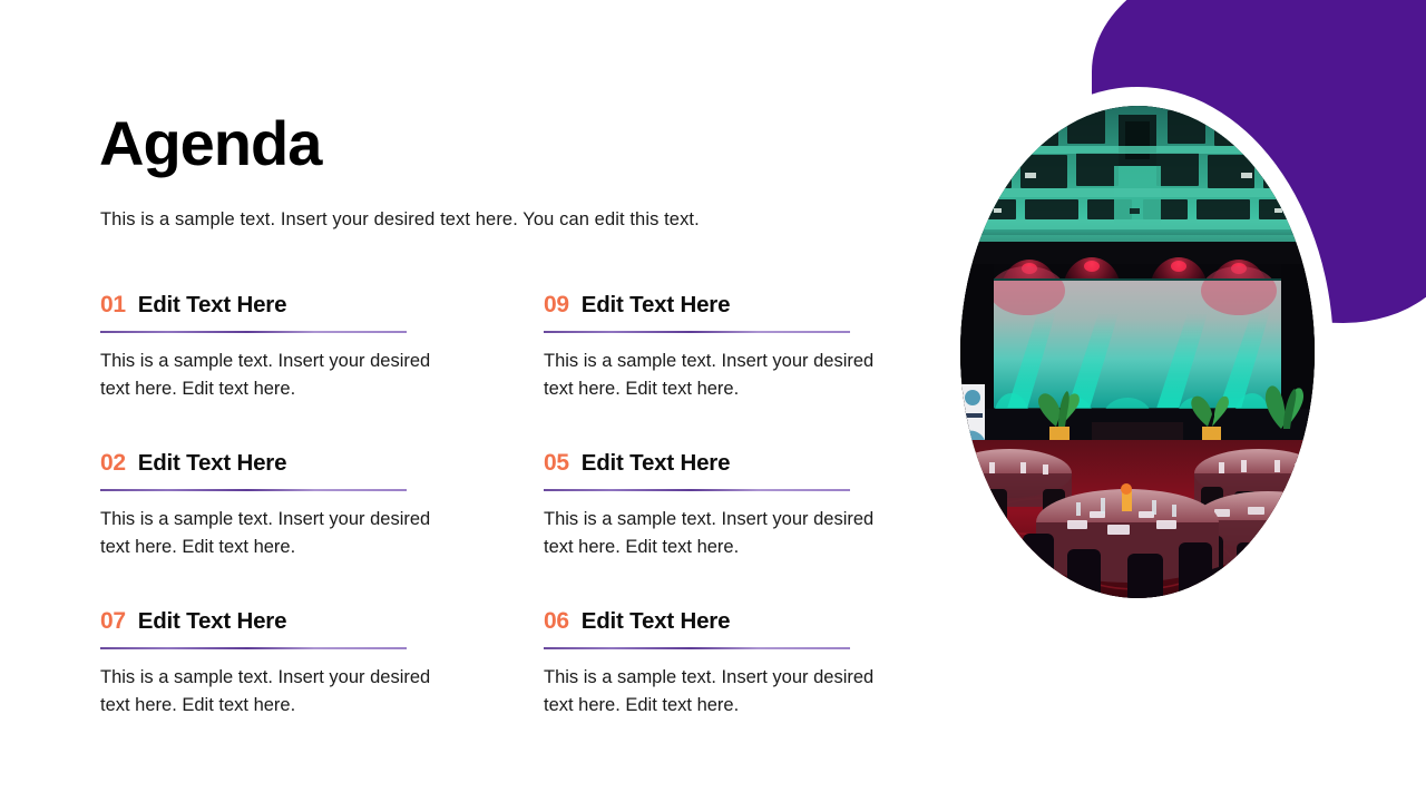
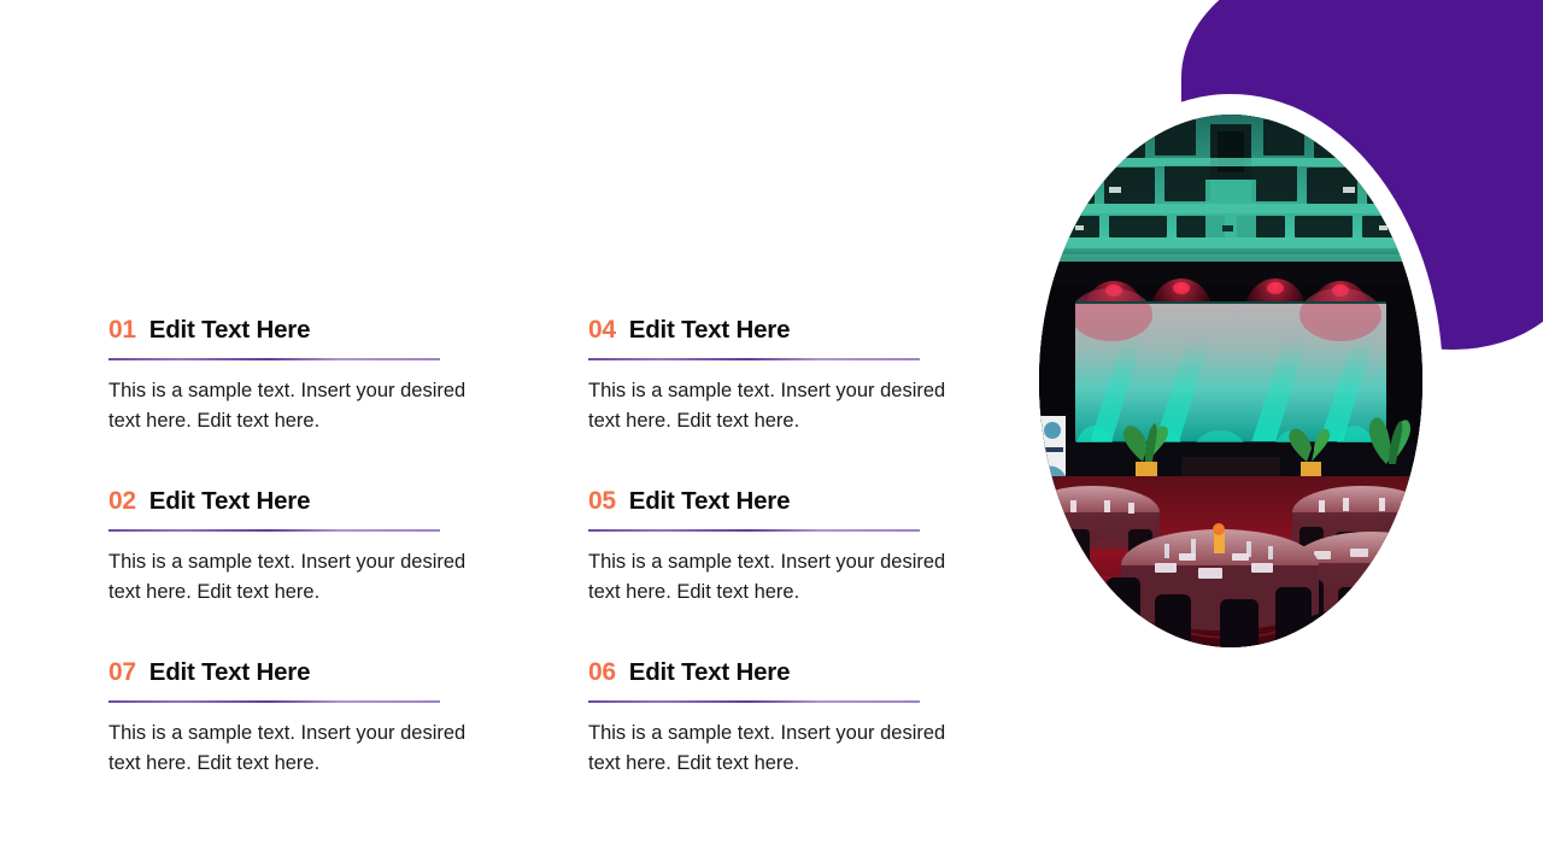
- Agenda
- This is a sample text. Insert your desired text here. You can edit this text.
  01
  Edit Text Here
  This is a sample text. Insert your desired text here. Edit text here.
- 09
+ 04
  Edit Text Here
  This is a sample text. Insert your desired text here. Edit text here.
  02
  Edit Text Here
  This is a sample text. Insert your desired text here. Edit text here.
  05
  Edit Text Here
  This is a sample text. Insert your desired text here. Edit text here.
  07
  Edit Text Here
  This is a sample text. Insert your desired text here. Edit text here.
  06
  Edit Text Here
  This is a sample text. Insert your desired text here. Edit text here.
